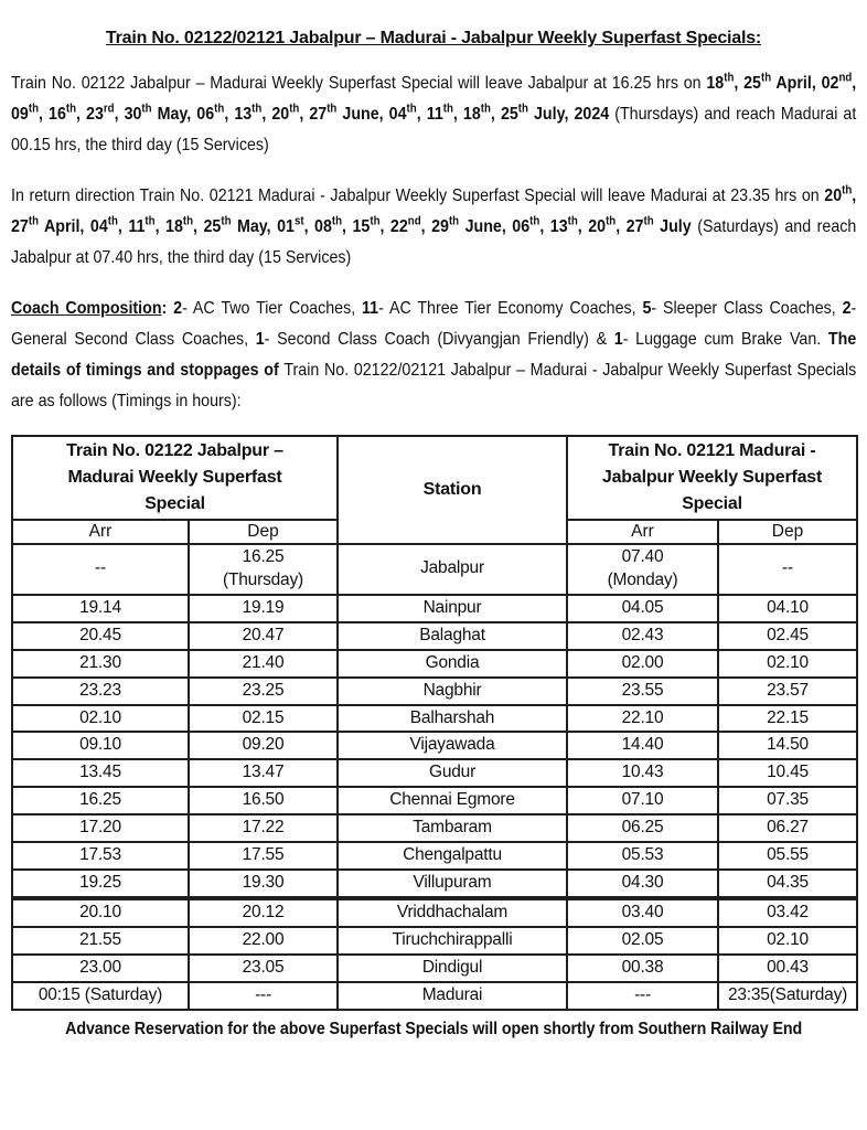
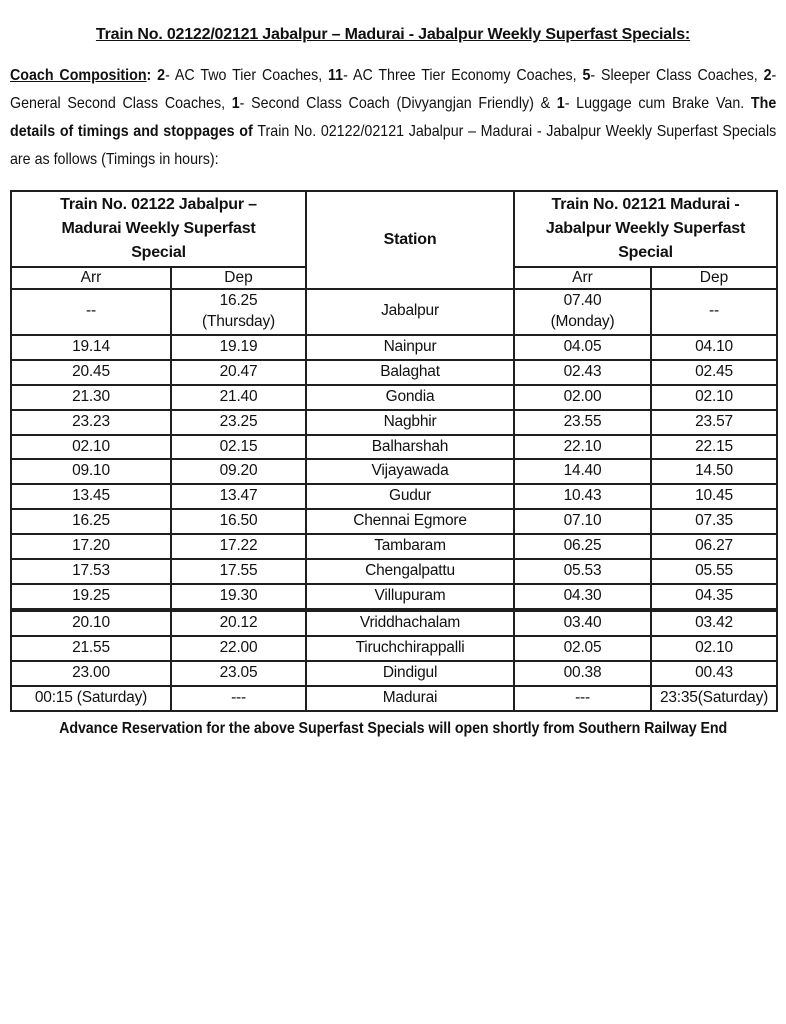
  Train No. 02122/02121 Jabalpur – Madurai - Jabalpur Weekly Superfast Specials:
- Train No. 02122 Jabalpur – Madurai Weekly Superfast Special will leave Jabalpur at 16.25 hrs on 18th, 25th April, 02nd, 09th, 16th, 23rd, 30th May, 06th, 13th, 20th, 27th June, 04th, 11th, 18th, 25th July, 2024 (Thursdays) and reach Madurai at 00.15 hrs, the third day (15 Services)
- In return direction Train No. 02121 Madurai - Jabalpur Weekly Superfast Special will leave Madurai at 23.35 hrs on 20th, 27th April, 04th, 11th, 18th, 25th May, 01st, 08th, 15th, 22nd, 29th June, 06th, 13th, 20th, 27th July (Saturdays) and reach Jabalpur at 07.40 hrs, the third day (15 Services)
  Coach Composition: 2- AC Two Tier Coaches, 11- AC Three Tier Economy Coaches, 5- Sleeper Class Coaches, 2- General Second Class Coaches, 1- Second Class Coach (Divyangjan Friendly) & 1- Luggage cum Brake Van. The details of timings and stoppages of Train No. 02122/02121 Jabalpur – Madurai - Jabalpur Weekly Superfast Specials are as follows (Timings in hours):
  Train No. 02122 Jabalpur – Madurai Weekly Superfast Special	Station	Train No. 02121 Madurai - Jabalpur Weekly Superfast Special
  Arr	Dep	Arr	Dep
  --	16.25 (Thursday)	Jabalpur	07.40 (Monday)	--
  19.14	19.19	Nainpur	04.05	04.10
  20.45	20.47	Balaghat	02.43	02.45
  21.30	21.40	Gondia	02.00	02.10
  23.23	23.25	Nagbhir	23.55	23.57
  02.10	02.15	Balharshah	22.10	22.15
  09.10	09.20	Vijayawada	14.40	14.50
  13.45	13.47	Gudur	10.43	10.45
  16.25	16.50	Chennai Egmore	07.10	07.35
  17.20	17.22	Tambaram	06.25	06.27
  17.53	17.55	Chengalpattu	05.53	05.55
  19.25	19.30	Villupuram	04.30	04.35
  20.10	20.12	Vriddhachalam	03.40	03.42
  21.55	22.00	Tiruchchirappalli	02.05	02.10
  23.00	23.05	Dindigul	00.38	00.43
  00:15 (Saturday)	---	Madurai	---	23:35(Saturday)
  Advance Reservation for the above Superfast Specials will open shortly from Southern Railway End
